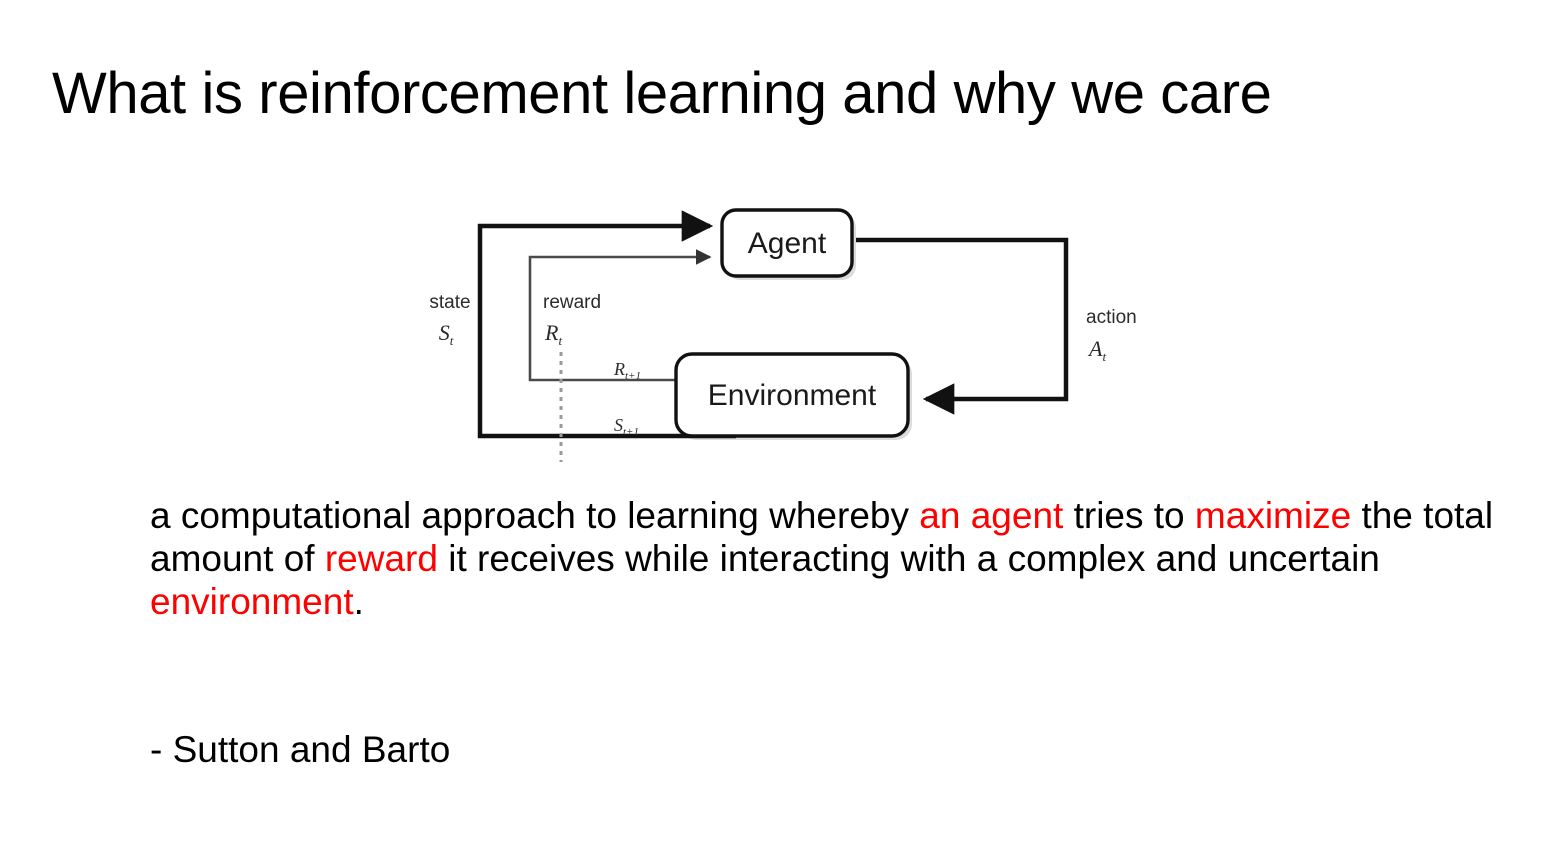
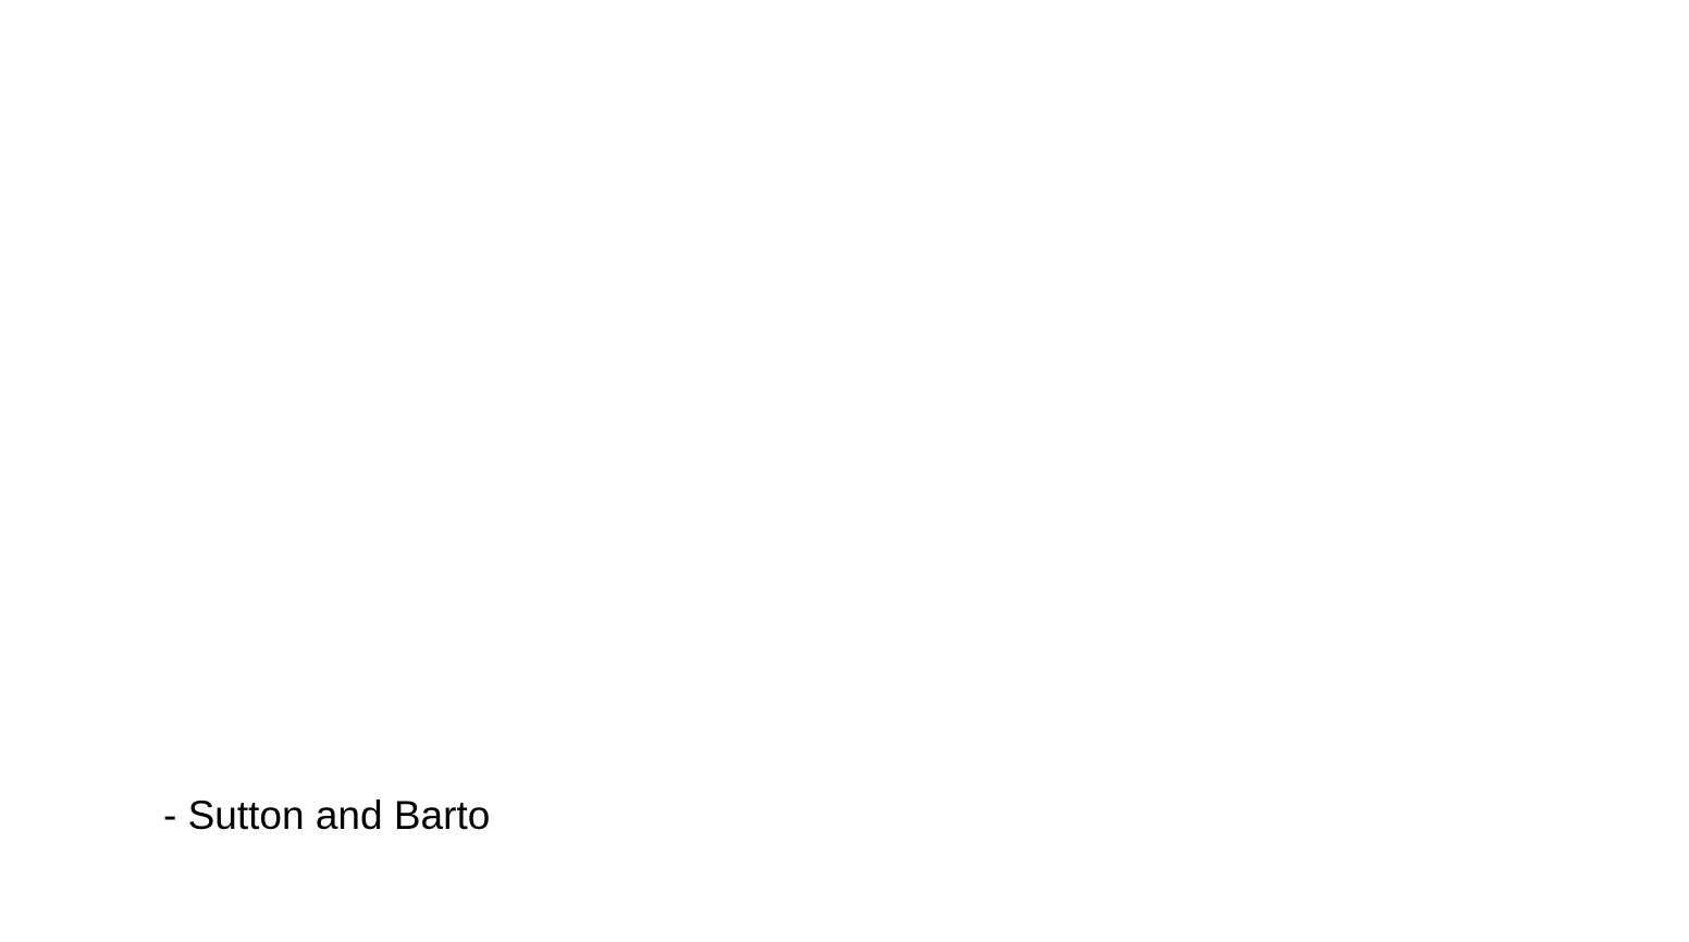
- What is reinforcement learning and why we care
- Agent
- Environment
- state
- St
- reward
- Rt
- action
- At
- Rt+1
- St+1
- a computational approach to learning whereby an agent tries to maximize the total amount of reward it receives while interacting with a complex and uncertain environment.
  - Sutton and Barto
